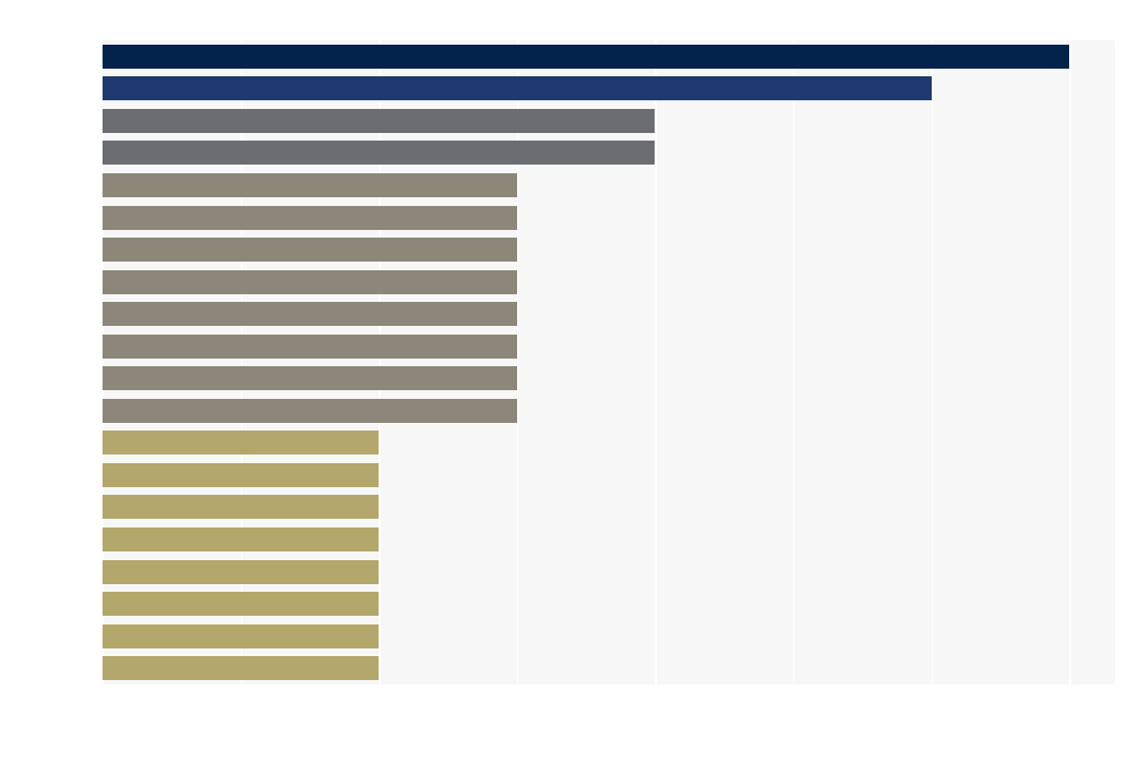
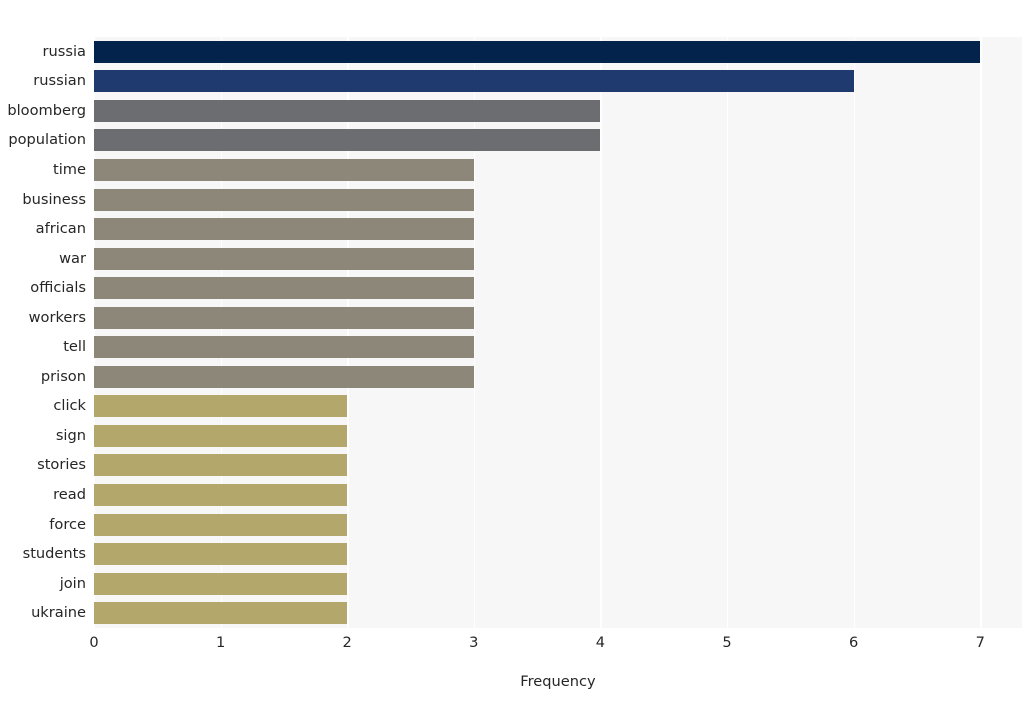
+ russia
+ russian
+ bloomberg
+ population
+ time
+ business
+ african
+ war
+ officials
+ workers
+ tell
+ prison
+ click
+ sign
+ stories
+ read
+ force
+ students
+ join
+ ukraine
+ 0
+ 1
+ 2
+ 3
+ 4
+ 5
+ 6
+ 7
+ Frequency
